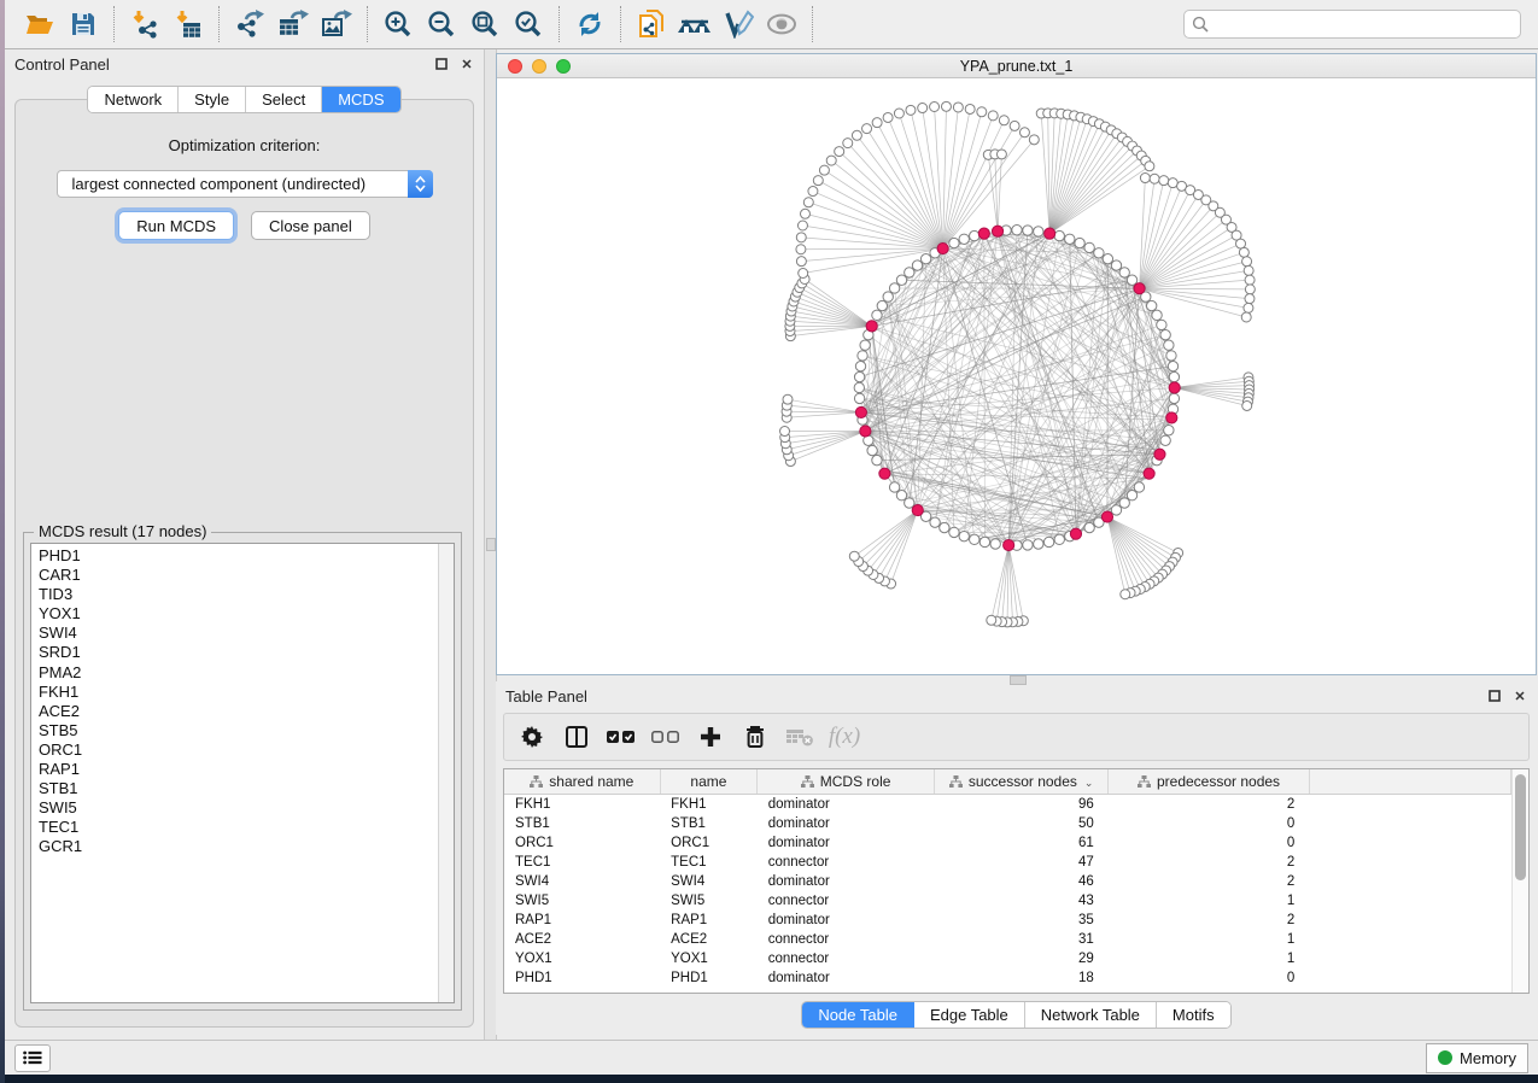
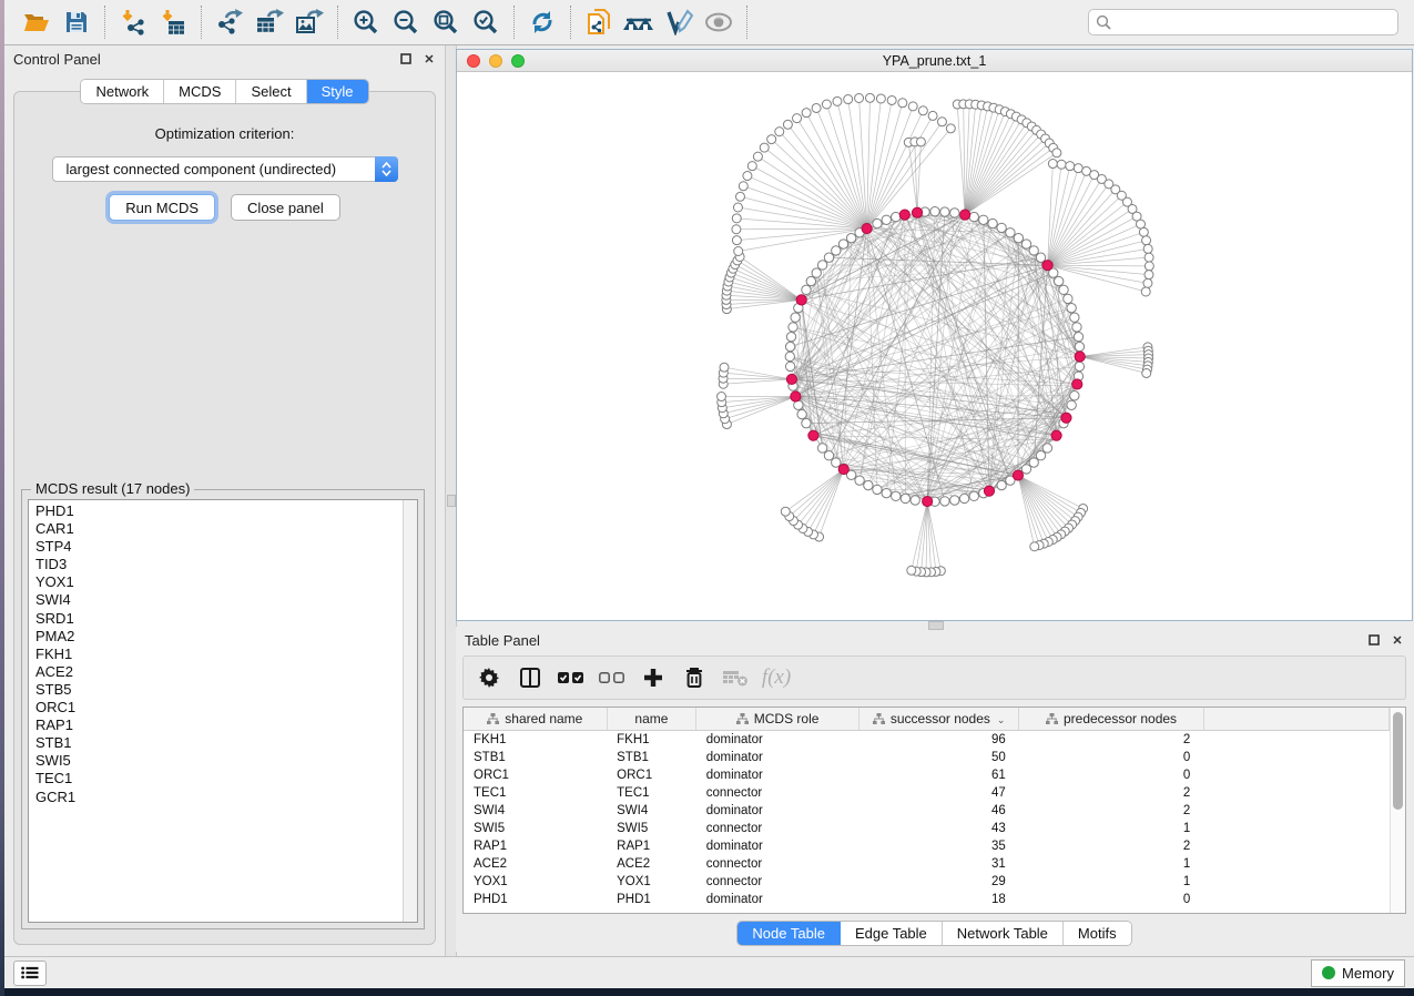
  Control Panel
  ✕
  Network
- Style
+ MCDS
  Select
- MCDS
+ Style
  Optimization criterion:
  largest connected component (undirected)
  Run MCDS
  Close panel
  MCDS result (17 nodes)
  PHD1
  CAR1
+ STP4
  TID3
  YOX1
  SWI4
  SRD1
  PMA2
  FKH1
  ACE2
  STB5
  ORC1
  RAP1
  STB1
  SWI5
  TEC1
  GCR1
  YPA_prune.txt_1
  Table Panel
  ✕
  f(x)
  shared name	name	MCDS role	successor nodes ⌄	predecessor nodes
  FKH1	FKH1	dominator	96	2
  STB1	STB1	dominator	50	0
  ORC1	ORC1	dominator	61	0
  TEC1	TEC1	connector	47	2
  SWI4	SWI4	dominator	46	2
  SWI5	SWI5	connector	43	1
  RAP1	RAP1	dominator	35	2
  ACE2	ACE2	connector	31	1
  YOX1	YOX1	connector	29	1
  PHD1	PHD1	dominator	18	0
  Node Table
  Edge Table
  Network Table
  Motifs
  Memory
